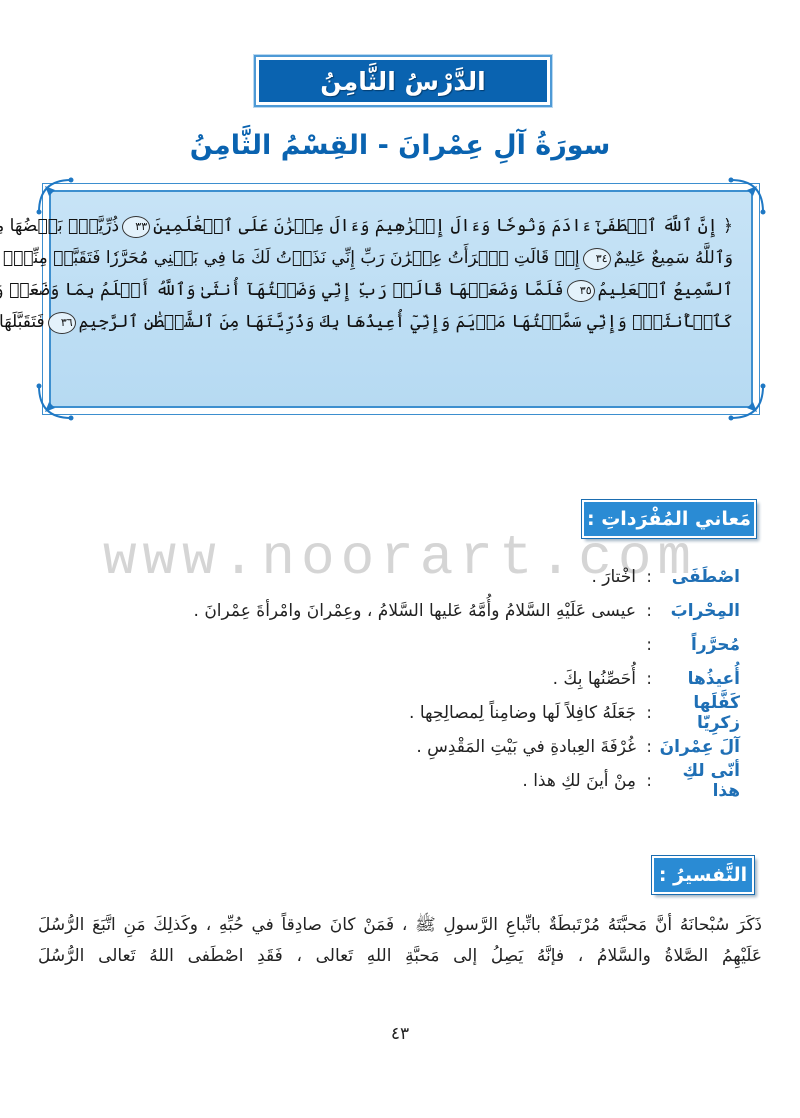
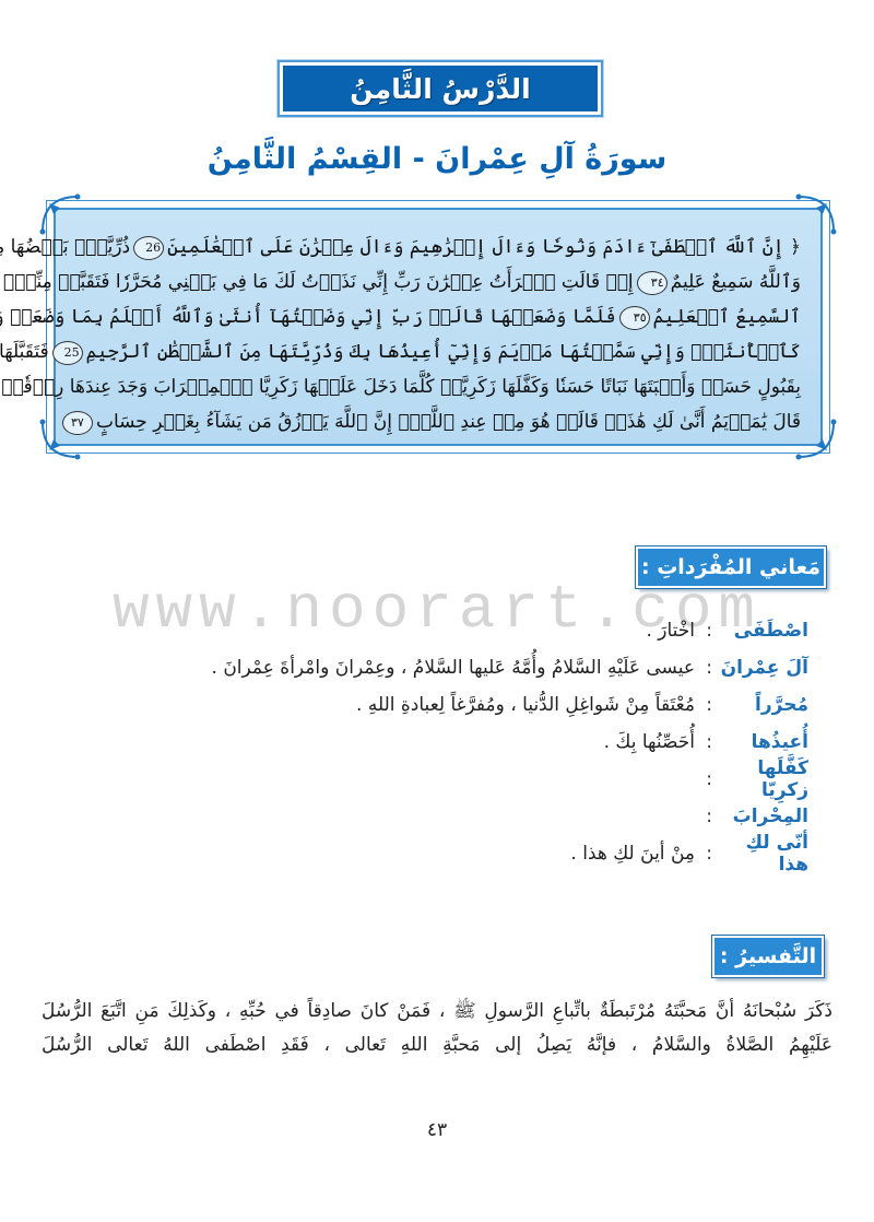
  الدَّرْسُ الثَّامِنُ
  سورَةُ آلِ عِمْرانَ - القِسْمُ الثَّامِنُ
- ﴿ إِنَّ ٱللَّهَ ٱصۡطَفَىٰٓ ءَادَمَ وَنُوحٗا وَءَالَ إِبۡرَٰهِيمَ وَءَالَ عِمۡرَٰنَ عَلَى ٱلۡعَٰلَمِينَ٣٣ذُرِّيَّةَۢ بَعۡضُهَا
+ ﴿ إِنَّ ٱللَّهَ ٱصۡطَفَىٰٓ ءَادَمَ وَنُوحٗا وَءَالَ إِبۡرَٰهِيمَ وَءَالَ عِمۡرَٰنَ عَلَى ٱلۡعَٰلَمِينَ26ذُرِّيَّةَۢ بَعۡضُهَا
  وَٱللَّهُ سَمِيعٌ عَلِيمٌ٣٤إِذۡ قَالَتِ ٱمۡرَأَتُ عِمۡرَٰنَ رَبِّ إِنِّي نَذَرۡتُ لَكَ مَا فِي بَطۡنِي مُحَرَّرٗا فَتَقَبَّلۡ مِنِّيٓۖ
  ٱلسَّمِيعُ ٱلۡعَلِيمُ٣٥فَلَمَّا وَضَعَتۡهَا قَالَتۡ رَبِّ إِنِّي وَضَعۡتُهَآ أُنثَىٰ وَٱللَّهُ أَعۡلَمُ بِمَا وَضَعَتۡ
- كَٱلۡأُنثَىٰۖ وَإِنِّي سَمَّيۡتُهَا مَرۡيَمَ وَإِنِّيٓ أُعِيذُهَا بِكَ وَذُرِّيَّتَهَا مِنَ ٱلشَّيۡطَٰنِ ٱلرَّجِيمِ٣٦فَتَقَبَّلَهَا
+ كَٱلۡأُنثَىٰۖ وَإِنِّي سَمَّيۡتُهَا مَرۡيَمَ وَإِنِّيٓ أُعِيذُهَا بِكَ وَذُرِّيَّتَهَا مِنَ ٱلشَّيۡطَٰنِ ٱلرَّجِيمِ25فَتَقَبَّلَهَا
+ بِقَبُولٍ حَسَنٖ وَأَنۢبَتَهَا نَبَاتًا حَسَنٗا وَكَفَّلَهَا زَكَرِيَّاۖ كُلَّمَا دَخَلَ عَلَيۡهَا زَكَرِيَّا ٱلۡمِحۡرَابَ وَجَدَ عِندَهَا رِزۡقٗاۖ
+ قَالَ يَٰمَرۡيَمُ أَنَّىٰ لَكِ هَٰذَاۖ قَالَتۡ هُوَ مِنۡ عِندِ ٱللَّهِۖ إِنَّ ٱللَّهَ يَرۡزُقُ مَن يَشَآءُ بِغَيۡرِ حِسَابٍ٣٧
  مَعاني المُفْرَداتِ :
  www.noorart.com
  اصْطَفَى
  :
  اخْتارَ .
- المِحْرابَ
+ آلَ عِمْرانَ
  :
  عيسى عَلَيْهِ السَّلامُ وأُمَّهُ عَليها السَّلامُ ، وعِمْرانَ وامْرأةَ عِمْرانَ .
  مُحرَّراً
  :
+ مُعْتَقاً مِنْ شَواغِلِ الدُّنيا ، ومُفرَّغاً لِعبادةِ اللهِ .
  أُعيذُها
  :
  أُحَصِّنُها بِكَ .
  كَفَّلَها زكرِيّا
  :
- جَعَلَهُ كافِلاً لَها وضامِناً لِمصالِحِها .
- آلَ عِمْرانَ
+ المِحْرابَ
  :
- غُرْفَةَ العِبادةِ في بَيْتِ المَقْدِسِ .
  أنّى لكِ هذا
  :
  مِنْ أينَ لكِ هذا .
  التَّفسيرُ :
  ذَكَرَ سُبْحانَهُ أنَّ مَحبَّتَهُ مُرْتَبطَةٌ باتِّباعِ الرَّسولِ ﷺ ، فَمَنْ كانَ صادِقاً في حُبِّهِ ، وكَذلِكَ مَنِ اتَّبَعَ الرُّسُلَ عَلَيْهِمُ الصَّلاةُ والسَّلامُ ، فإنَّهُ يَصِلُ إلى مَحبَّةِ اللهِ تَعالى ، فَقَدِ اصْطَفى اللهُ تَعالى الرُّسُلَ
  ٤٣
